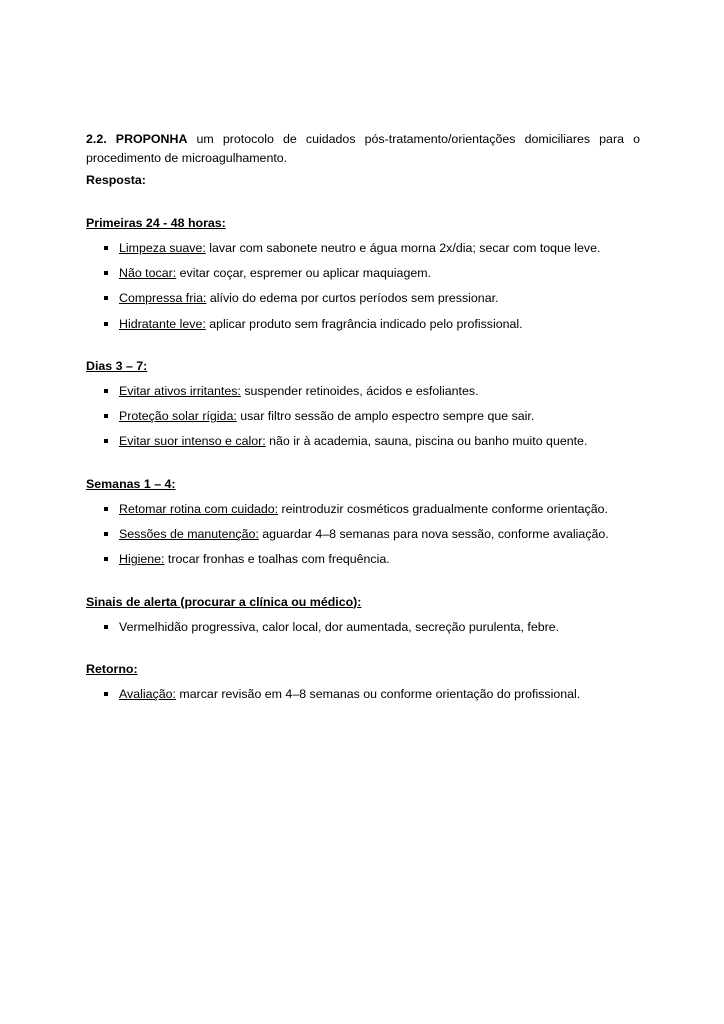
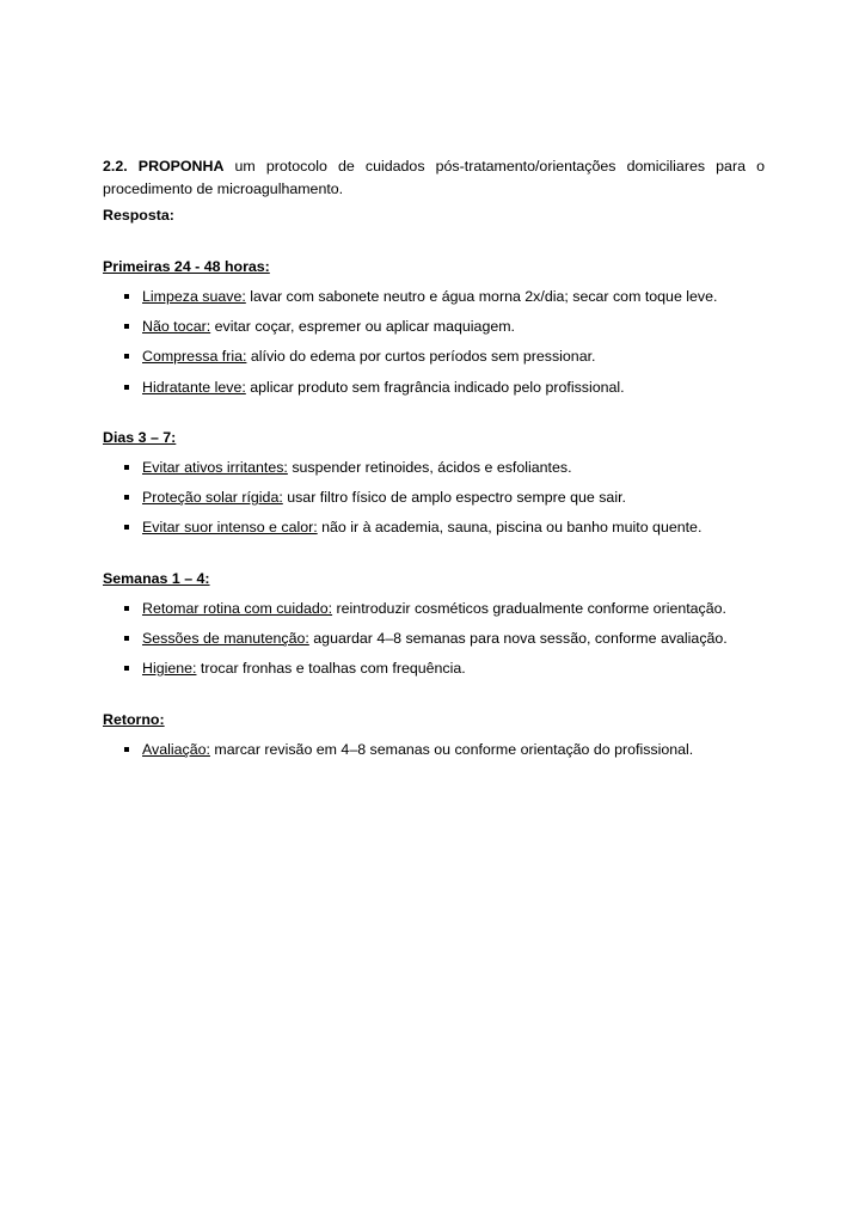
  2.2. PROPONHA um protocolo de cuidados pós-tratamento/orientações domiciliares para o procedimento de microagulhamento.
  Resposta:
  Primeiras 24 - 48 horas:
  Limpeza suave: lavar com sabonete neutro e água morna 2x/dia; secar com toque leve.
  Não tocar: evitar coçar, espremer ou aplicar maquiagem.
  Compressa fria: alívio do edema por curtos períodos sem pressionar.
  Hidratante leve: aplicar produto sem fragrância indicado pelo profissional.
  Dias 3 – 7:
  Evitar ativos irritantes: suspender retinoides, ácidos e esfoliantes.
- Proteção solar rígida: usar filtro sessão de amplo espectro sempre que sair.
+ Proteção solar rígida: usar filtro físico de amplo espectro sempre que sair.
  Evitar suor intenso e calor: não ir à academia, sauna, piscina ou banho muito quente.
  Semanas 1 – 4:
  Retomar rotina com cuidado: reintroduzir cosméticos gradualmente conforme orientação.
  Sessões de manutenção: aguardar 4–8 semanas para nova sessão, conforme avaliação.
  Higiene: trocar fronhas e toalhas com frequência.
- Sinais de alerta (procurar a clínica ou médico):
- Vermelhidão progressiva, calor local, dor aumentada, secreção purulenta, febre.
  Retorno:
  Avaliação: marcar revisão em 4–8 semanas ou conforme orientação do profissional.
